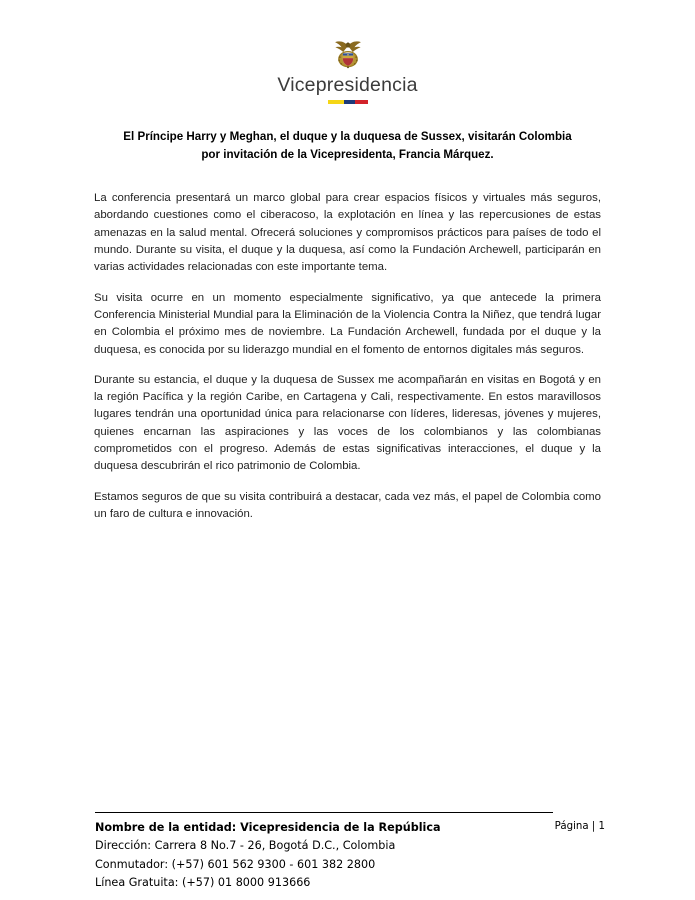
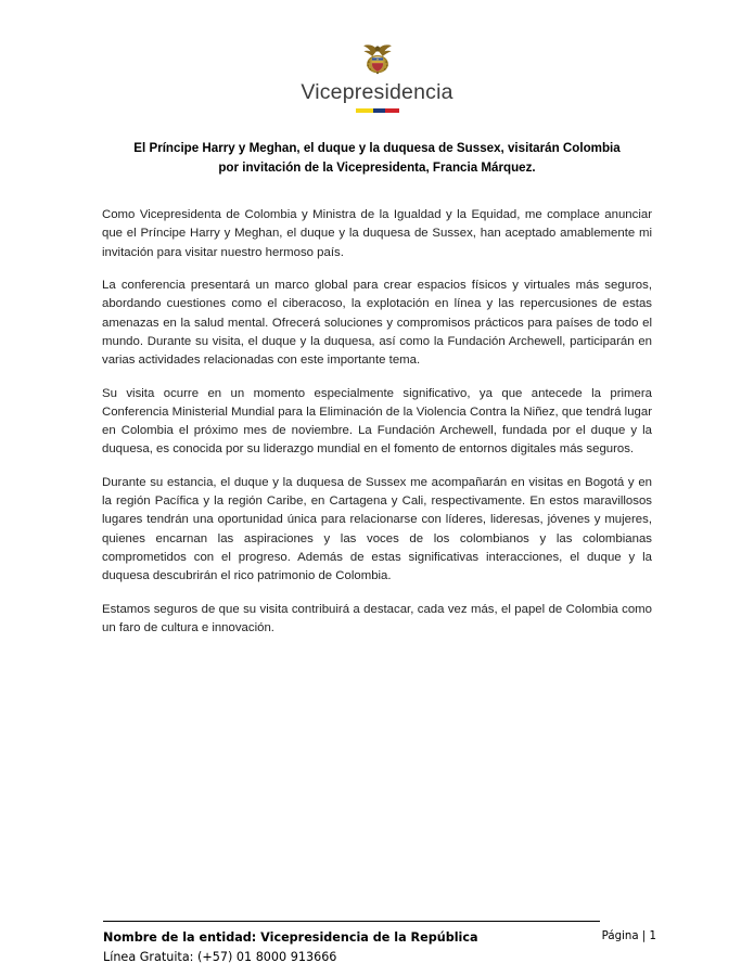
  Vicepresidencia
  El Príncipe Harry y Meghan, el duque y la duquesa de Sussex, visitarán Colombia
  por invitación de la Vicepresidenta, Francia Márquez.
+ Como Vicepresidenta de Colombia y Ministra de la Igualdad y la Equidad, me complace anunciar que el Príncipe Harry y Meghan, el duque y la duquesa de Sussex, han aceptado amablemente mi invitación para visitar nuestro hermoso país.
  La conferencia presentará un marco global para crear espacios físicos y virtuales más seguros, abordando cuestiones como el ciberacoso, la explotación en línea y las repercusiones de estas amenazas en la salud mental. Ofrecerá soluciones y compromisos prácticos para países de todo el mundo. Durante su visita, el duque y la duquesa, así como la Fundación Archewell, participarán en varias actividades relacionadas con este importante tema.
  Su visita ocurre en un momento especialmente significativo, ya que antecede la primera Conferencia Ministerial Mundial para la Eliminación de la Violencia Contra la Niñez, que tendrá lugar en Colombia el próximo mes de noviembre. La Fundación Archewell, fundada por el duque y la duquesa, es conocida por su liderazgo mundial en el fomento de entornos digitales más seguros.
  Durante su estancia, el duque y la duquesa de Sussex me acompañarán en visitas en Bogotá y en la región Pacífica y la región Caribe, en Cartagena y Cali, respectivamente. En estos maravillosos lugares tendrán una oportunidad única para relacionarse con líderes, lideresas, jóvenes y mujeres, quienes encarnan las aspiraciones y las voces de los colombianos y las colombianas comprometidos con el progreso. Además de estas significativas interacciones, el duque y la duquesa descubrirán el rico patrimonio de Colombia.
  Estamos seguros de que su visita contribuirá a destacar, cada vez más, el papel de Colombia como un faro de cultura e innovación.
  Nombre de la entidad: Vicepresidencia de la República
- Dirección: Carrera 8 No.7 - 26, Bogotá D.C., Colombia
- Conmutador: (+57) 601 562 9300 - 601 382 2800
  Línea Gratuita: (+57) 01 8000 913666
  Página | 1
